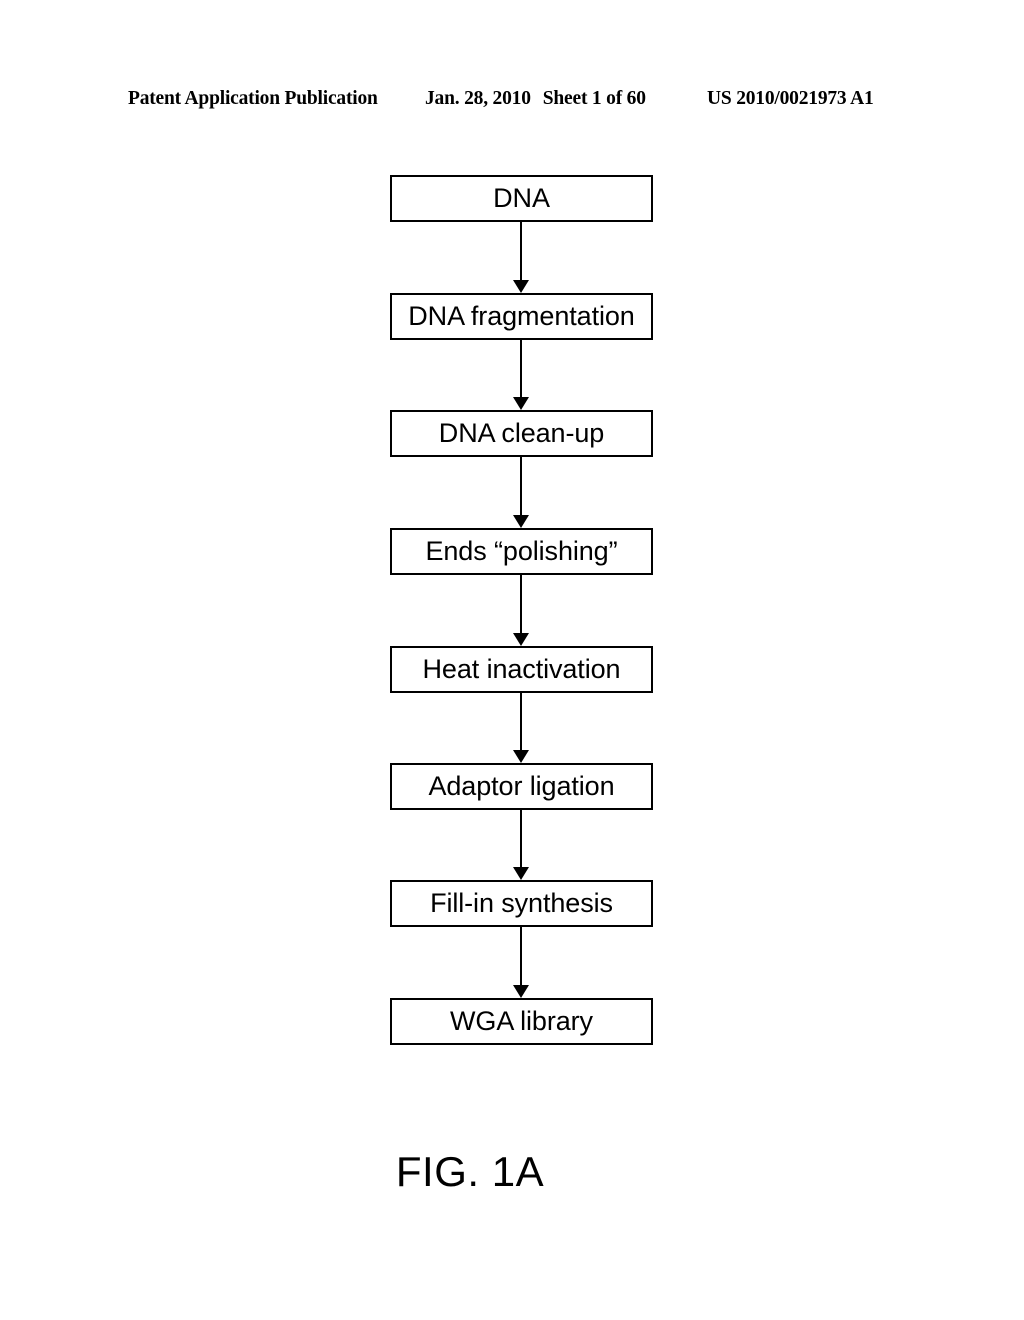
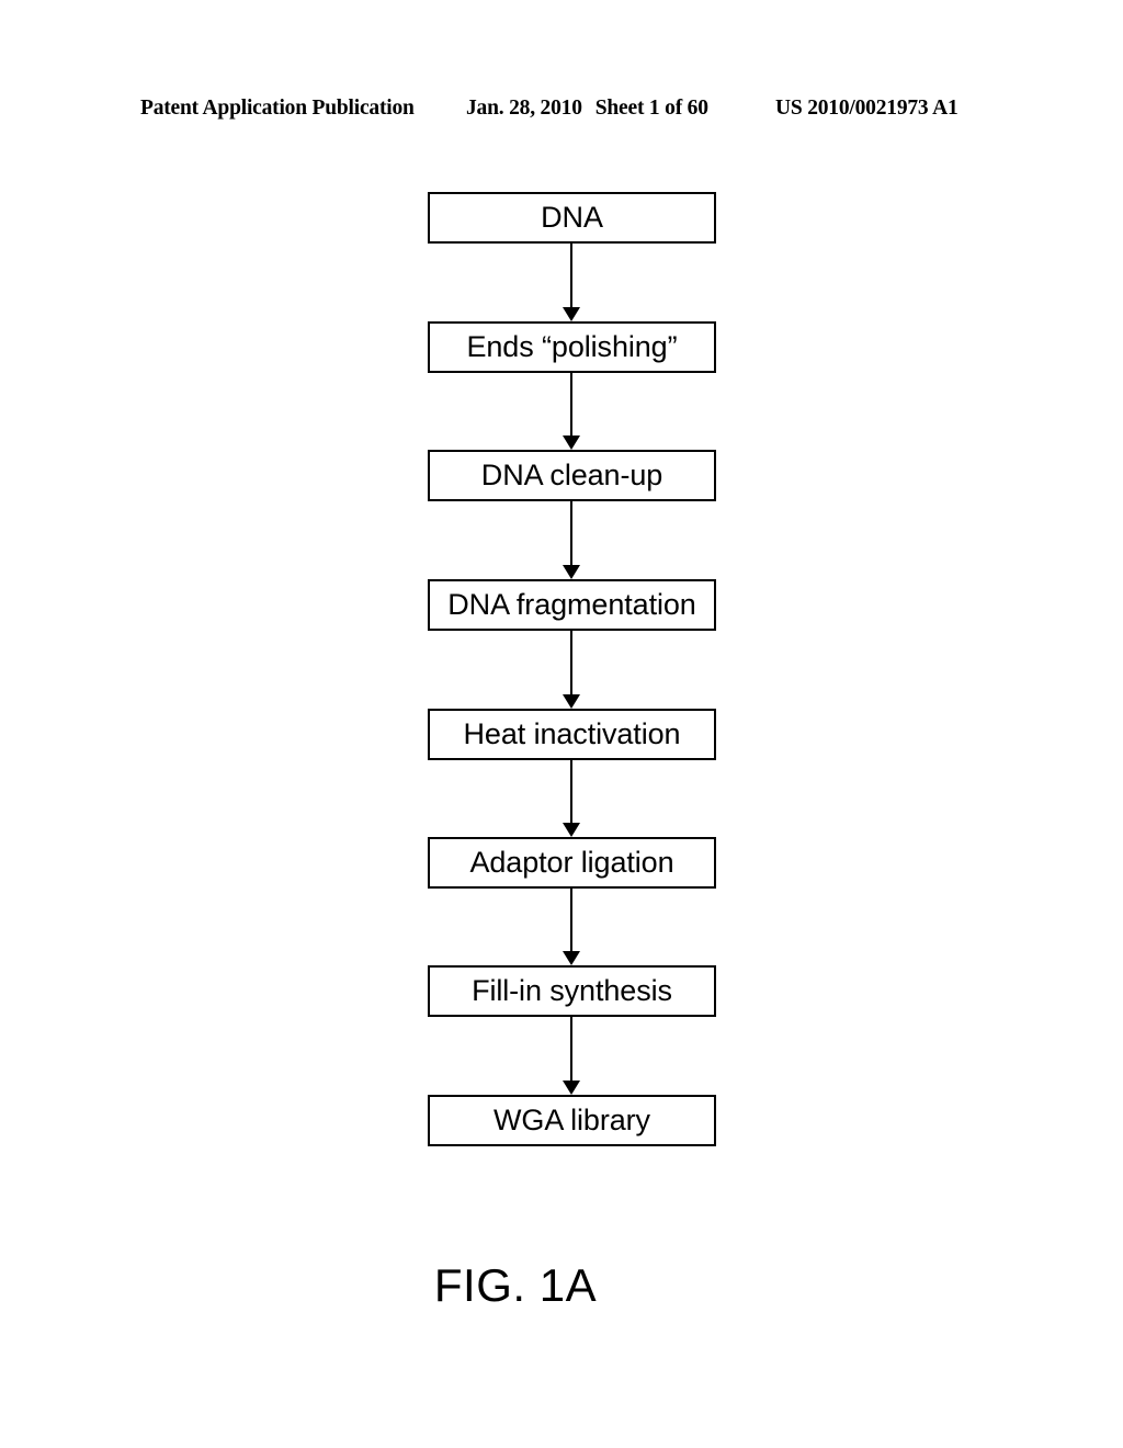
  Patent Application Publication
  Jan. 28, 2010 Sheet 1 of 60
  US 2010/0021973 A1
  DNA
- DNA fragmentation
+ Ends “polishing”
  DNA clean-up
- Ends “polishing”
+ DNA fragmentation
  Heat inactivation
  Adaptor ligation
  Fill-in synthesis
  WGA library
  FIG. 1A
